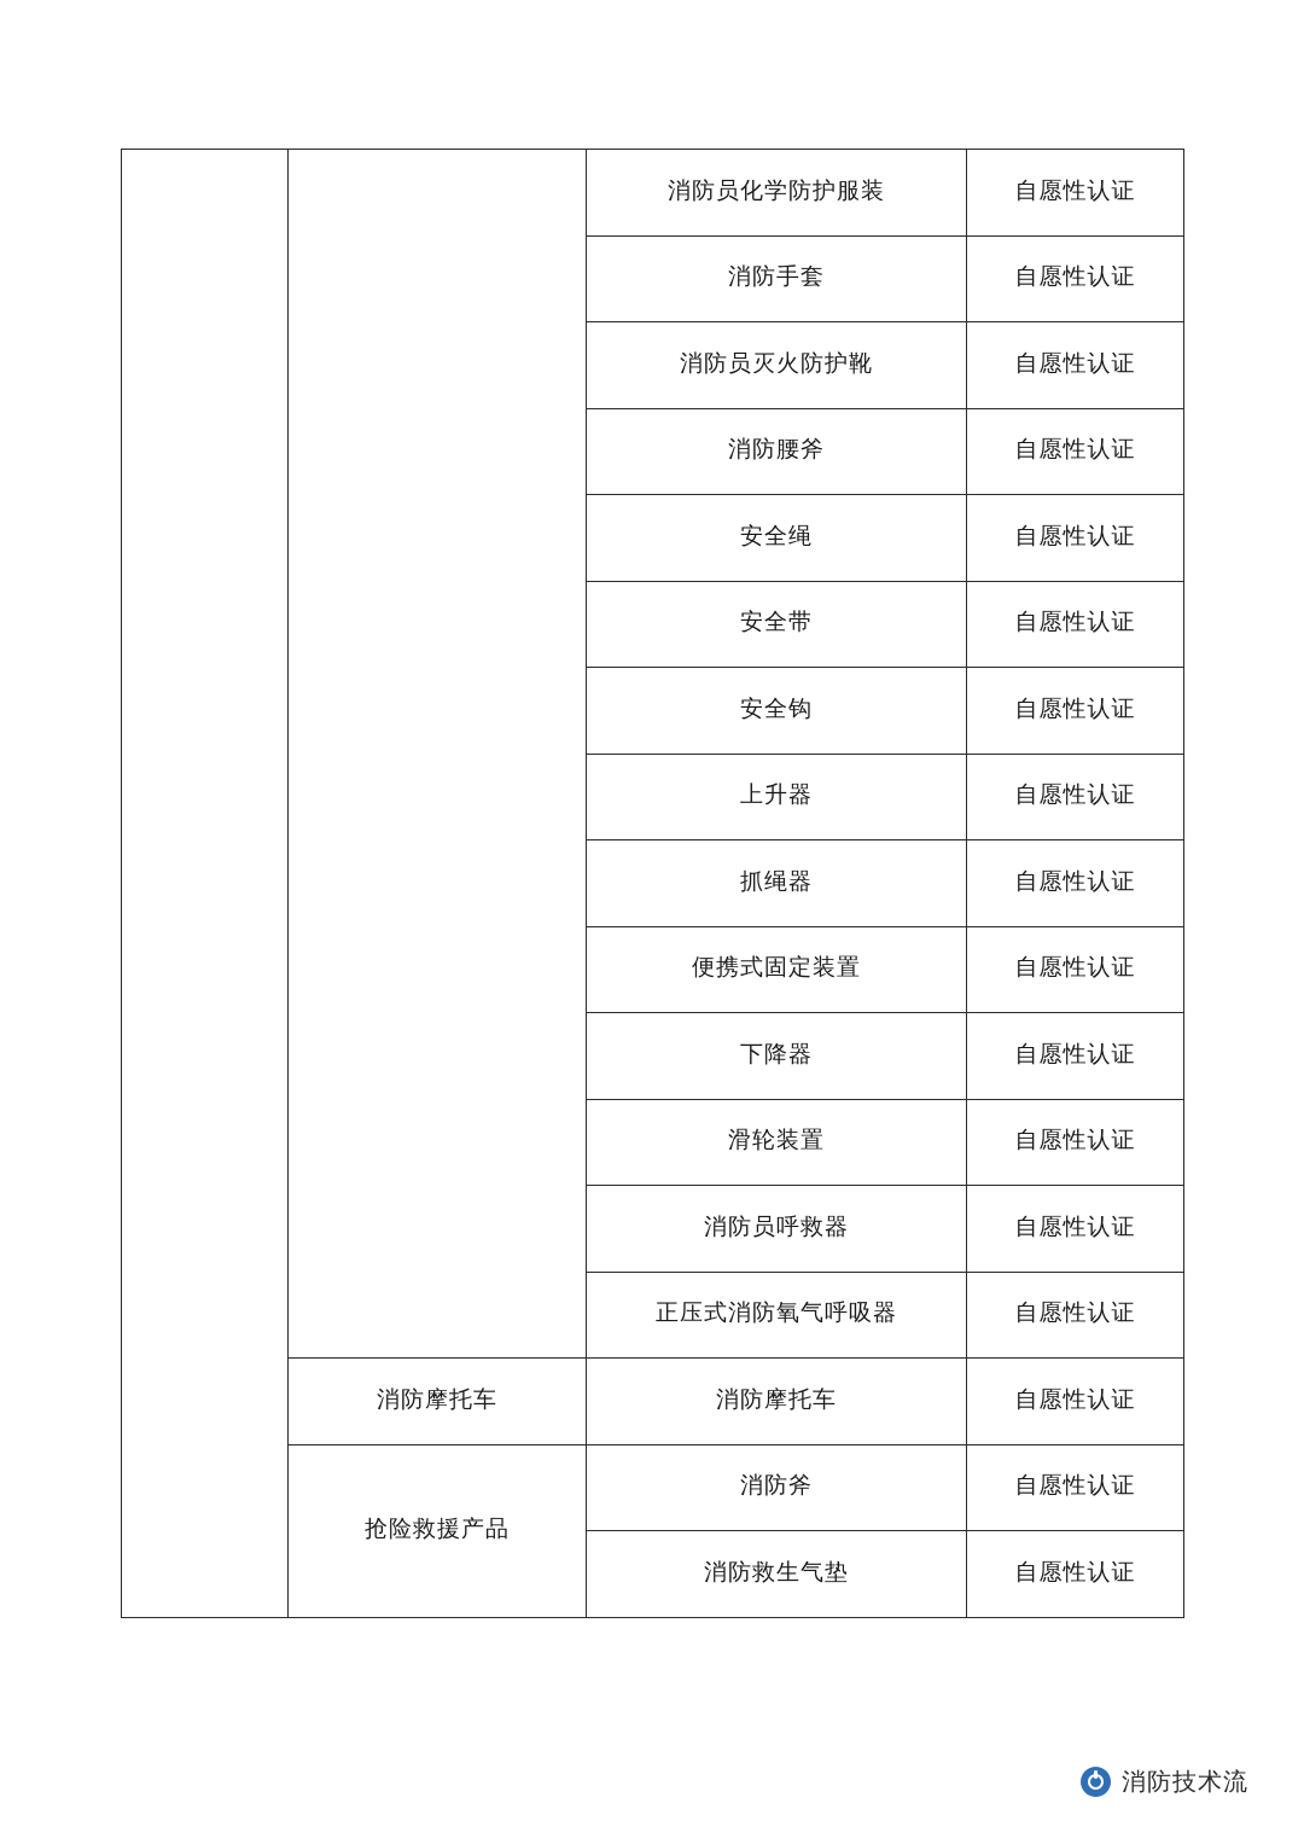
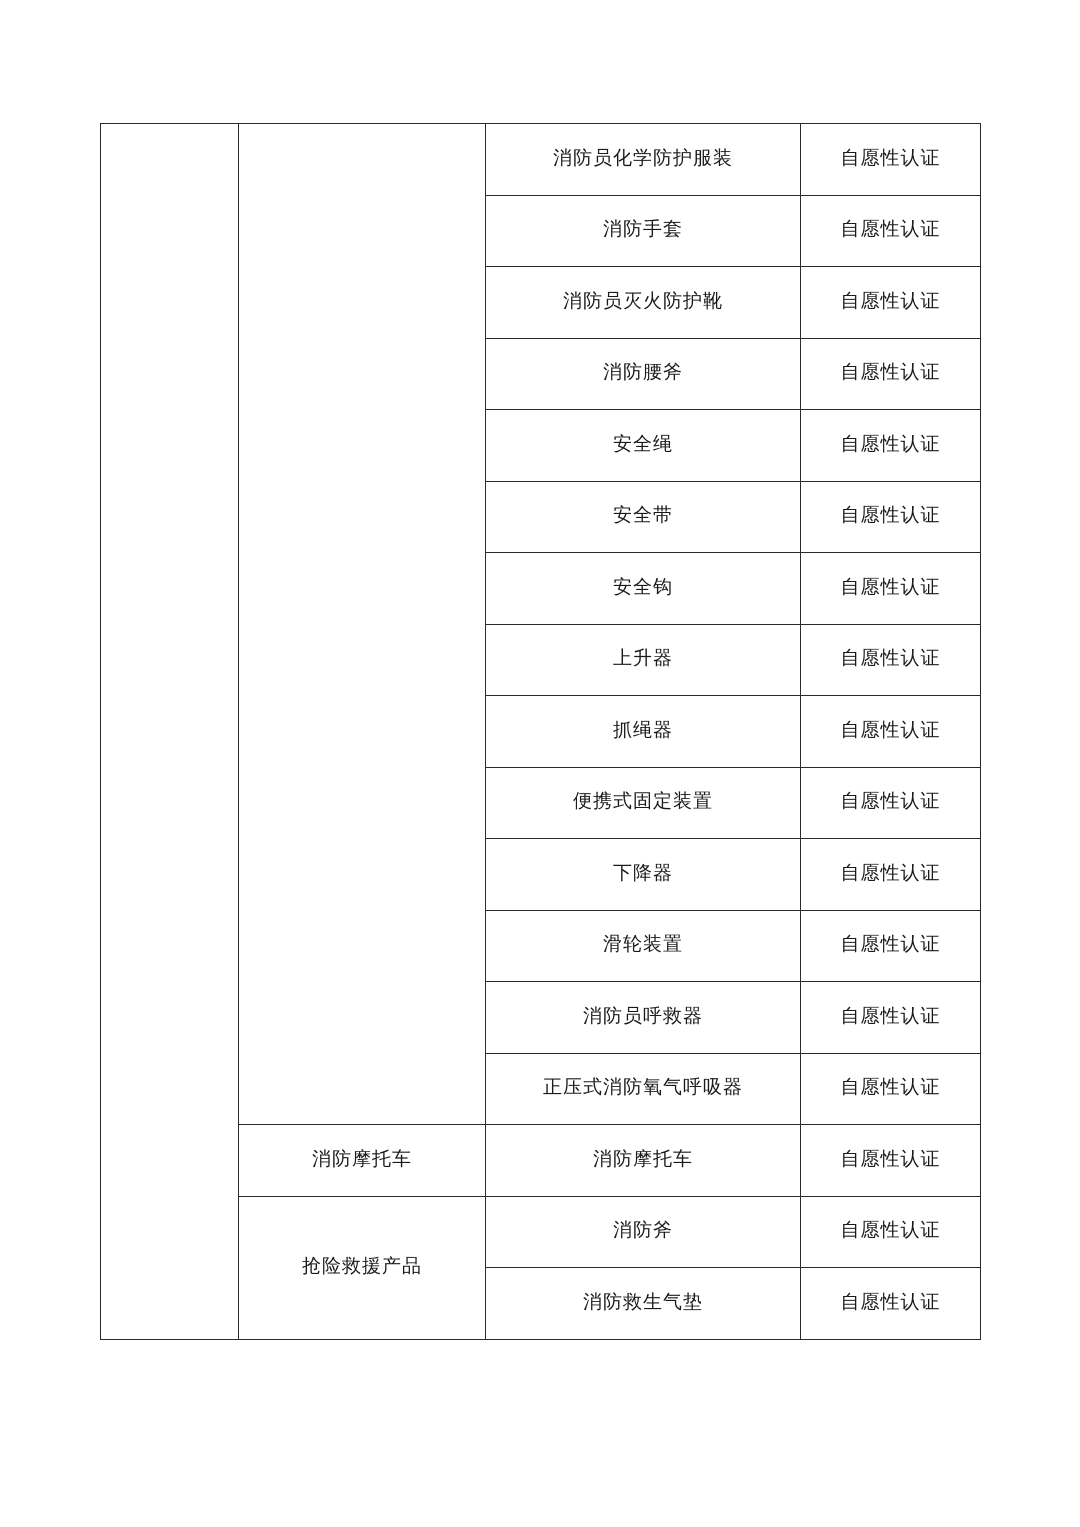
  		消防员化学防护服装	自愿性认证
  消防手套	自愿性认证
  消防员灭火防护靴	自愿性认证
  消防腰斧	自愿性认证
  安全绳	自愿性认证
  安全带	自愿性认证
  安全钩	自愿性认证
  上升器	自愿性认证
  抓绳器	自愿性认证
  便携式固定装置	自愿性认证
  下降器	自愿性认证
  滑轮装置	自愿性认证
  消防员呼救器	自愿性认证
  正压式消防氧气呼吸器	自愿性认证
  消防摩托车	消防摩托车	自愿性认证
  抢险救援产品	消防斧	自愿性认证
  消防救生气垫	自愿性认证
- 消防技术流
